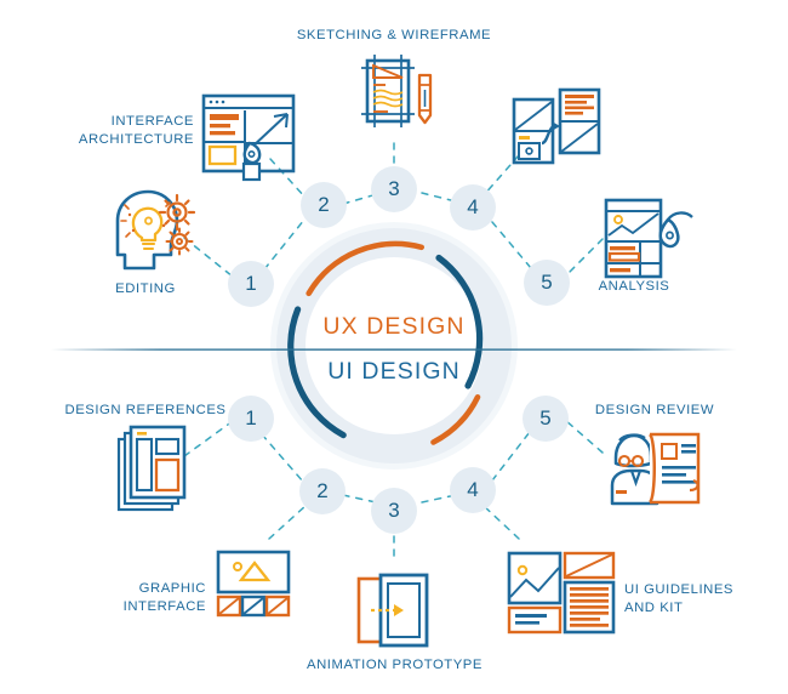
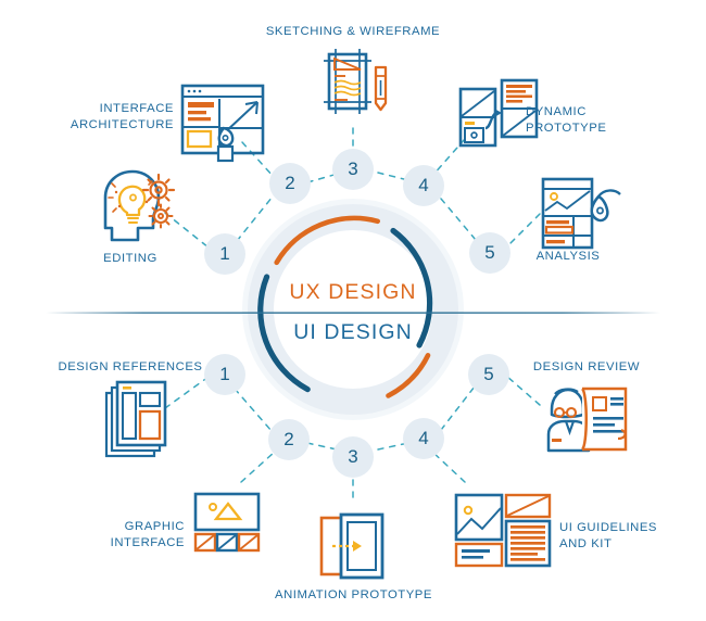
  1
  2
  3
  4
  5
  1
  2
  3
  4
  5
  UX DESIGN
  UI DESIGN
  EDITING
  INTERFACE
  ARCHITECTURE
  SKETCHING & WIREFRAME
+ DYNAMIC
+ PROTOTYPE
  ANALYSIS
  DESIGN REFERENCES
  GRAPHIC
  INTERFACE
  ANIMATION PROTOTYPE
  UI GUIDELINES
  AND KIT
  DESIGN REVIEW
